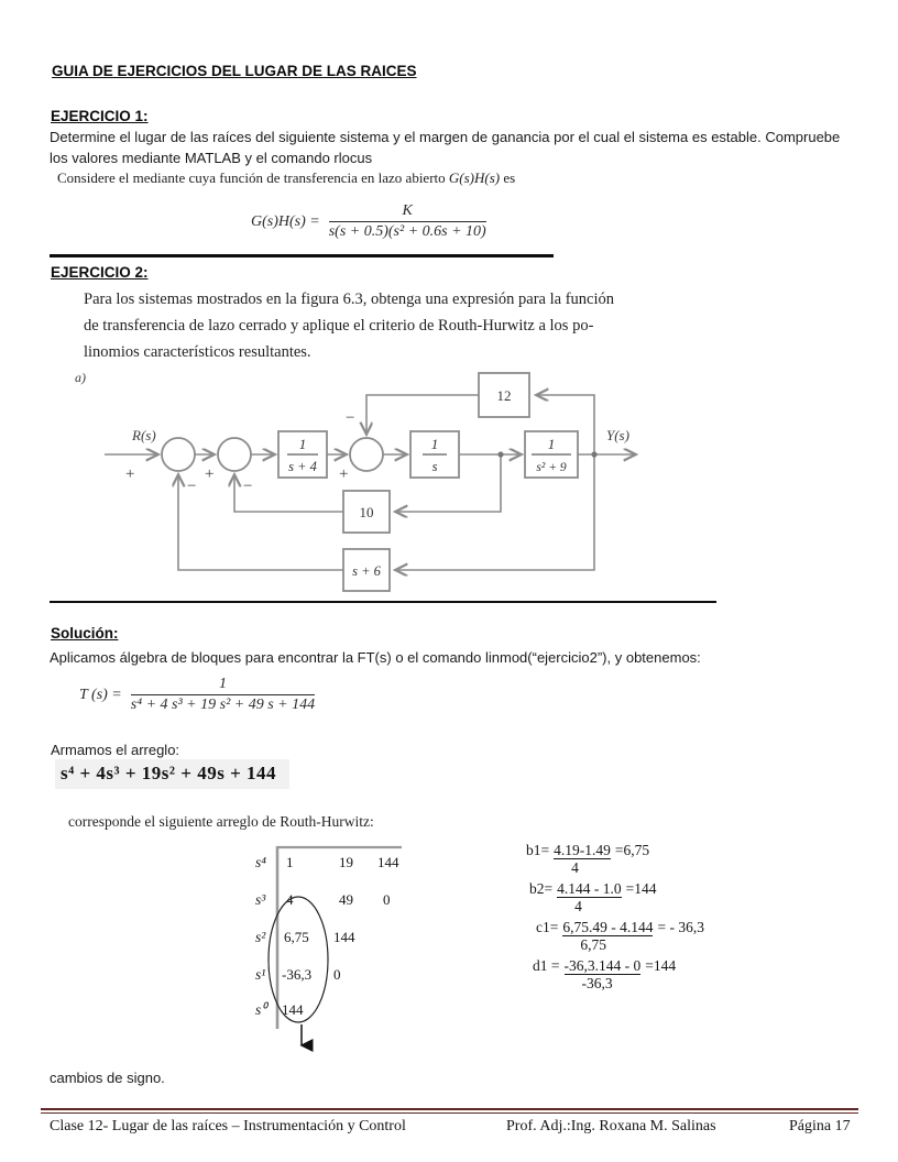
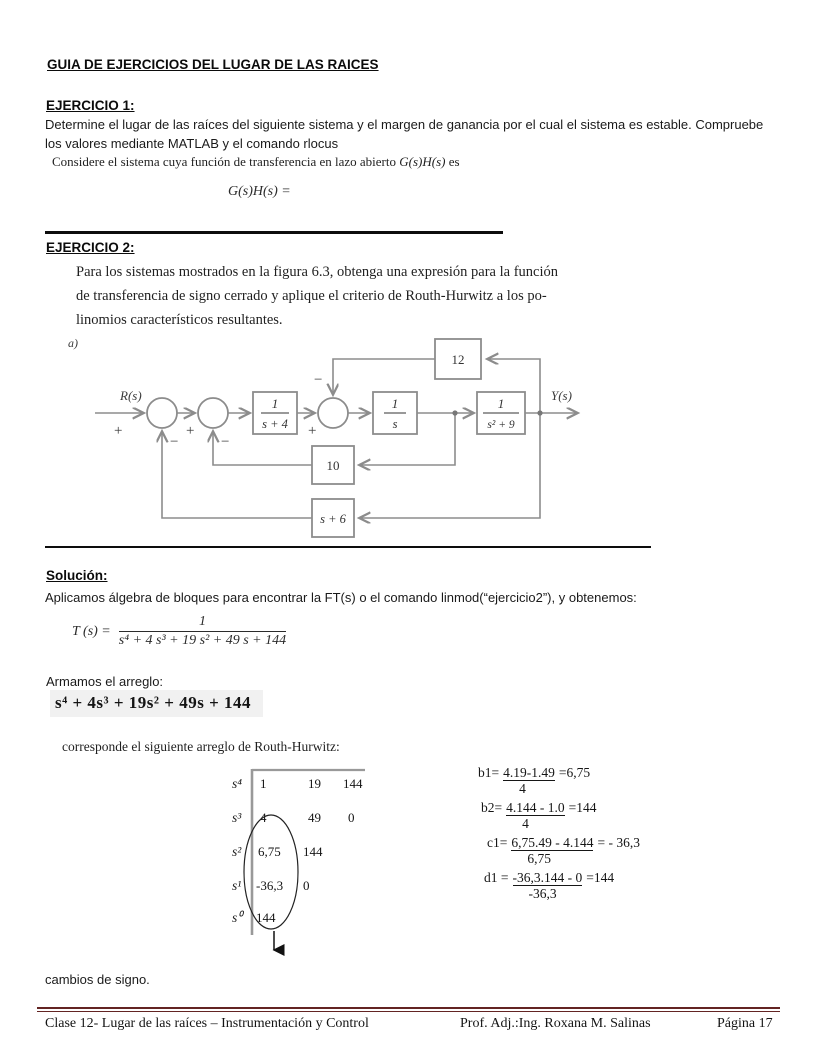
  GUIA DE EJERCICIOS DEL LUGAR DE LAS RAICES
  EJERCICIO 1:
  Determine el lugar de las raíces del siguiente sistema y el margen de ganancia por el cual el sistema es estable. Compruebe
  los valores mediante MATLAB y el comando rlocus
- Considere el mediante cuya función de transferencia en lazo abierto G(s)H(s) es
+ Considere el sistema cuya función de transferencia en lazo abierto G(s)H(s) es
  G(s)H(s) =
- K
- s(s + 0.5)(s² + 0.6s + 10)
  EJERCICIO 2:
  Para los sistemas mostrados en la figura 6.3, obtenga una expresión para la función
- de transferencia de lazo cerrado y aplique el criterio de Routh-Hurwitz a los po-
+ de transferencia de signo cerrado y aplique el criterio de Routh-Hurwitz a los po-
  linomios característicos resultantes.
  a)
  R(s)
  Y(s)
  +
  −
  +
  −
  +
  −
  1
  s + 4
  1
  s
  1
  s² + 9
  12
  10
  s + 6
  Solución:
  Aplicamos álgebra de bloques para encontrar la FT(s) o el comando linmod(“ejercicio2”), y obtenemos:
  T (s) =
  1
  s⁴ + 4 s³ + 19 s² + 49 s + 144
  Armamos el arreglo:
  s⁴ + 4s³ + 19s² + 49s + 144
  corresponde el siguiente arreglo de Routh-Hurwitz:
  s⁴
  1
  19
  144
  s³
  49
  0
  s²
  6,75
  144
  s¹
  -36,3
  0
  s⁰
  144
  b1=
  4.19-1.49
  4
  =6,75
  b2=
  4.144 - 1.0
  4
  =144
  c1=
  6,75.49 - 4.144
  6,75
  = - 36,3
  d1 =
  -36,3.144 - 0
  -36,3
  =144
  cambios de signo.
  Clase 12- Lugar de las raíces – Instrumentación y Control
  Prof. Adj.:Ing. Roxana M. Salinas
  Página 17
